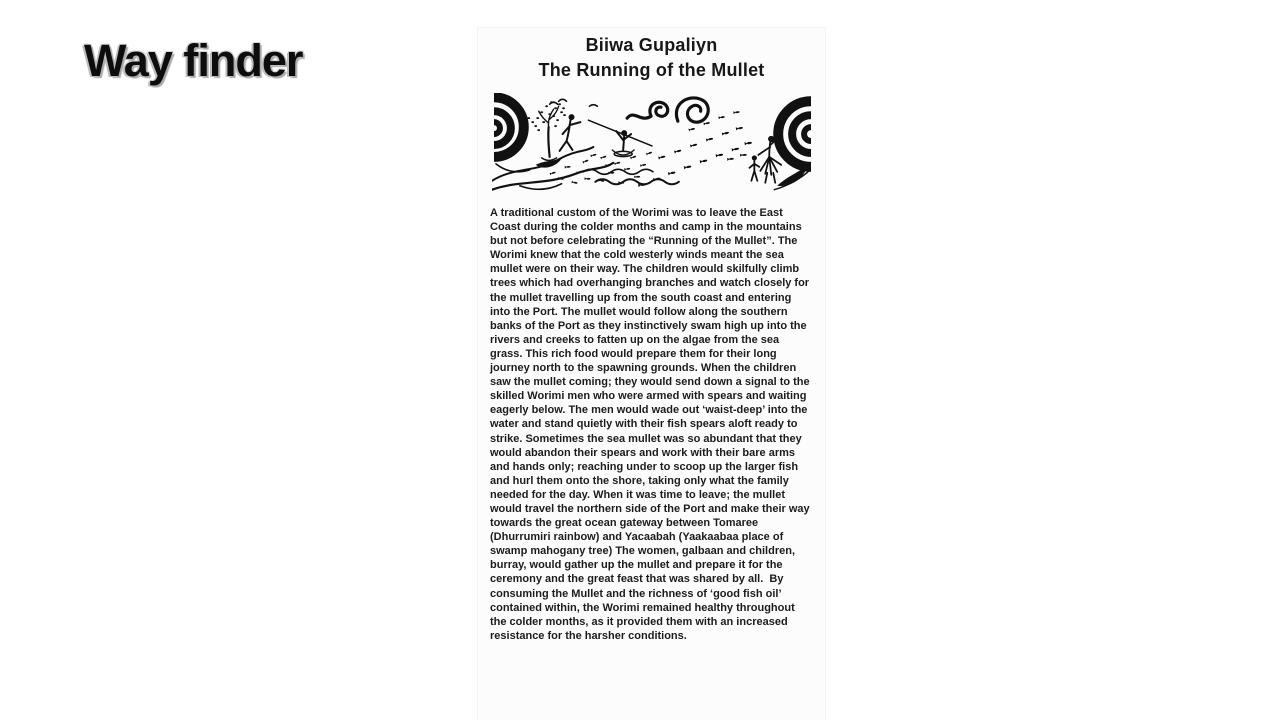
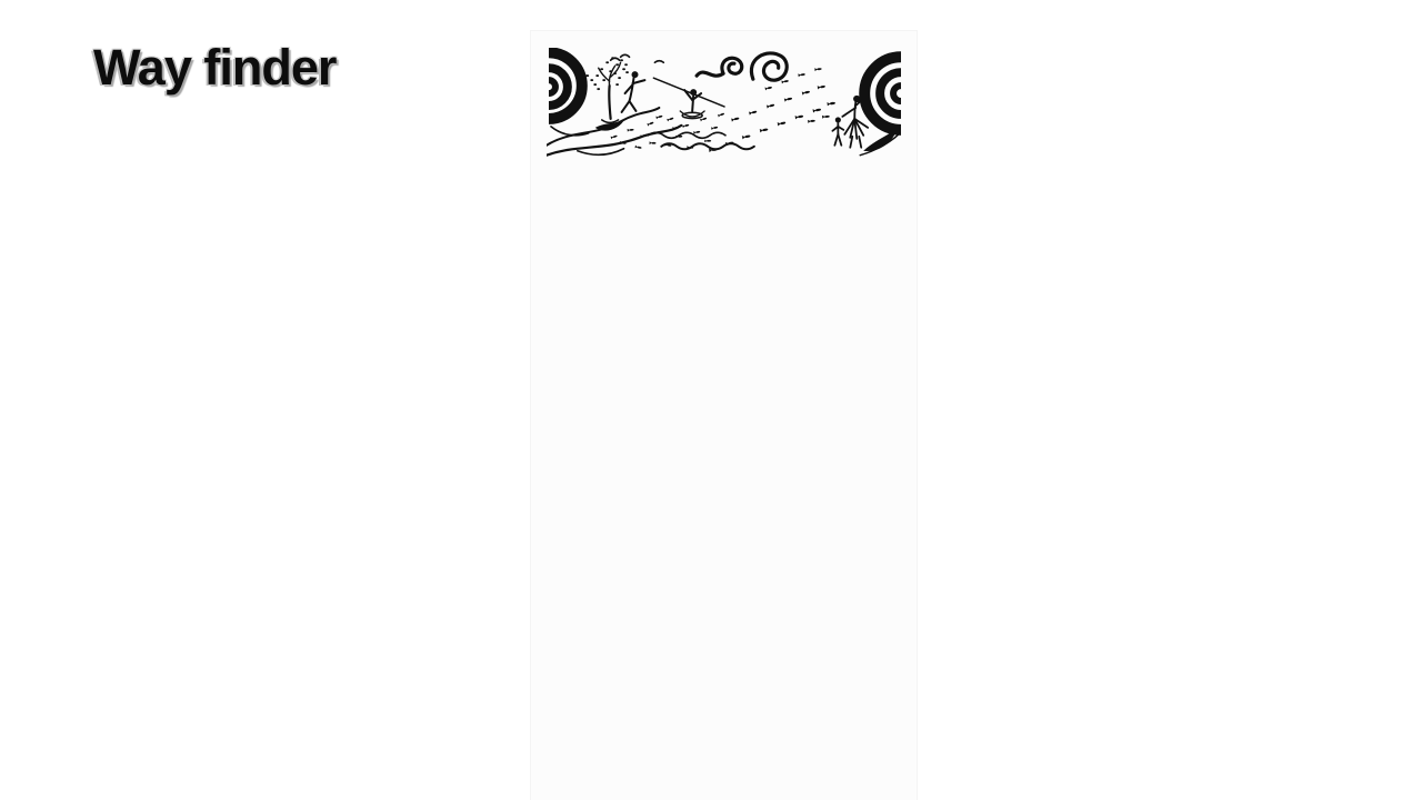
  Way finder
- Biiwa Gupaliyn
- The Running of the Mullet
- A traditional custom of the Worimi was to leave the East Coast during the colder months and camp in the mountains but not before celebrating the “Running of the Mullet”. The Worimi knew that the cold westerly winds meant the sea mullet were on their way. The children would skilfully climb trees which had overhanging branches and watch closely for the mullet travelling up from the south coast and entering into the Port. The mullet would follow along the southern banks of the Port as they instinctively swam high up into the rivers and creeks to fatten up on the algae from the sea grass. This rich food would prepare them for their long journey north to the spawning grounds. When the children saw the mullet coming; they would send down a signal to the skilled Worimi men who were armed with spears and waiting eagerly below. The men would wade out ‘waist-deep’ into the water and stand quietly with their fish spears aloft ready to strike. Sometimes the sea mullet was so abundant that they would abandon their spears and work with their bare arms and hands only; reaching under to scoop up the larger fish and hurl them onto the shore, taking only what the family needed for the day. When it was time to leave; the mullet would travel the northern side of the Port and make their way towards the great ocean gateway between Tomaree (Dhurrumiri rainbow) and Yacaabah (Yaakaabaa place of swamp mahogany tree) The women, galbaan and children, burray, would gather up the mullet and prepare it for the ceremony and the great feast that was shared by all. By consuming the Mullet and the richness of ‘good fish oil’ contained within, the Worimi remained healthy throughout the colder months, as it provided them with an increased resistance for the harsher conditions.
